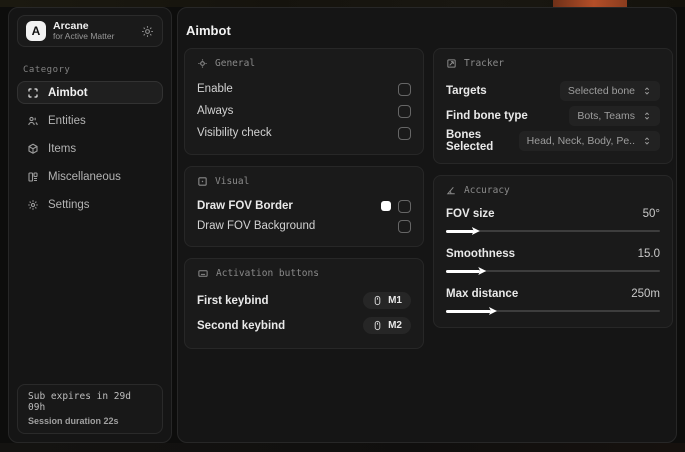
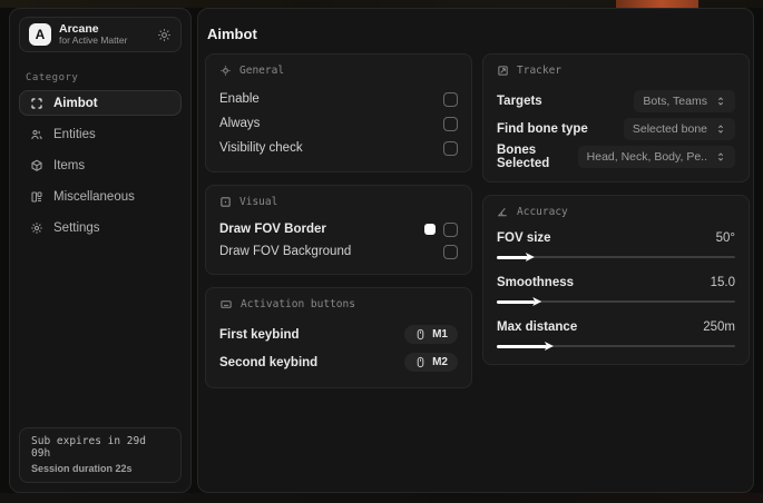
  A
  Arcane
  for Active Matter
  Category
  Aimbot
  Entities
  Items
  Miscellaneous
  Settings
  Sub expires in 29d 09h
  Session duration 22s
  Aimbot
  General
  Enable
  Always
  Visibility check
  Visual
  Draw FOV Border
  Draw FOV Background
  Activation buttons
  First keybind
  M1
  Second keybind
  M2
  Tracker
  Targets
- Selected bone
+ Bots, Teams
  Find bone type
- Bots, Teams
+ Selected bone
  Bones Selected
  Head, Neck, Body, Pe..
  Accuracy
  FOV size
  50°
  Smoothness
  15.0
  Max distance
  250m
